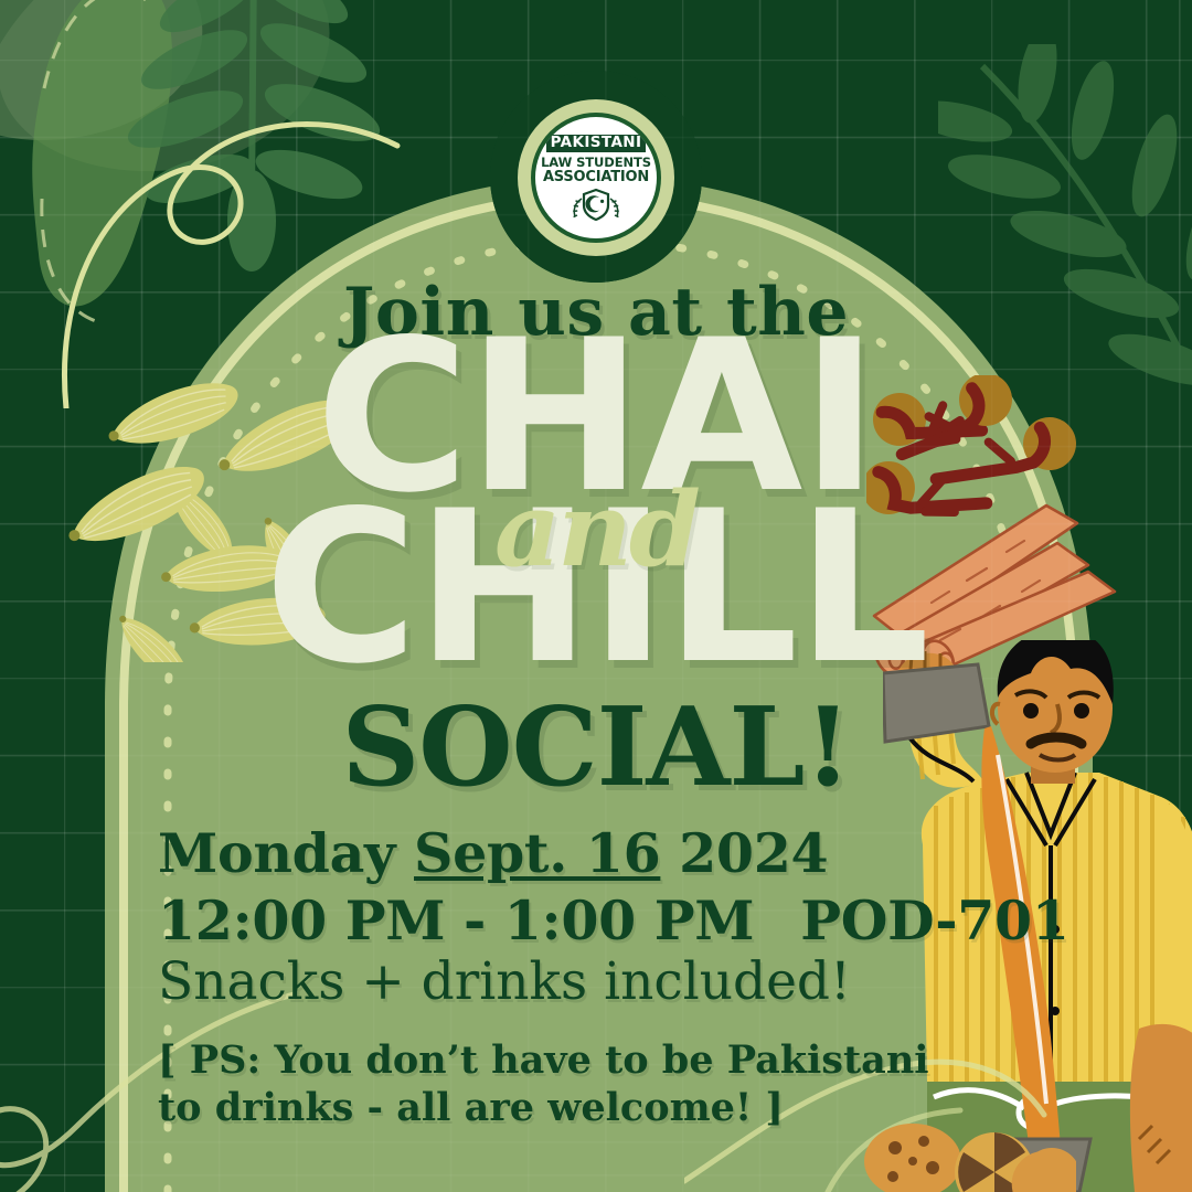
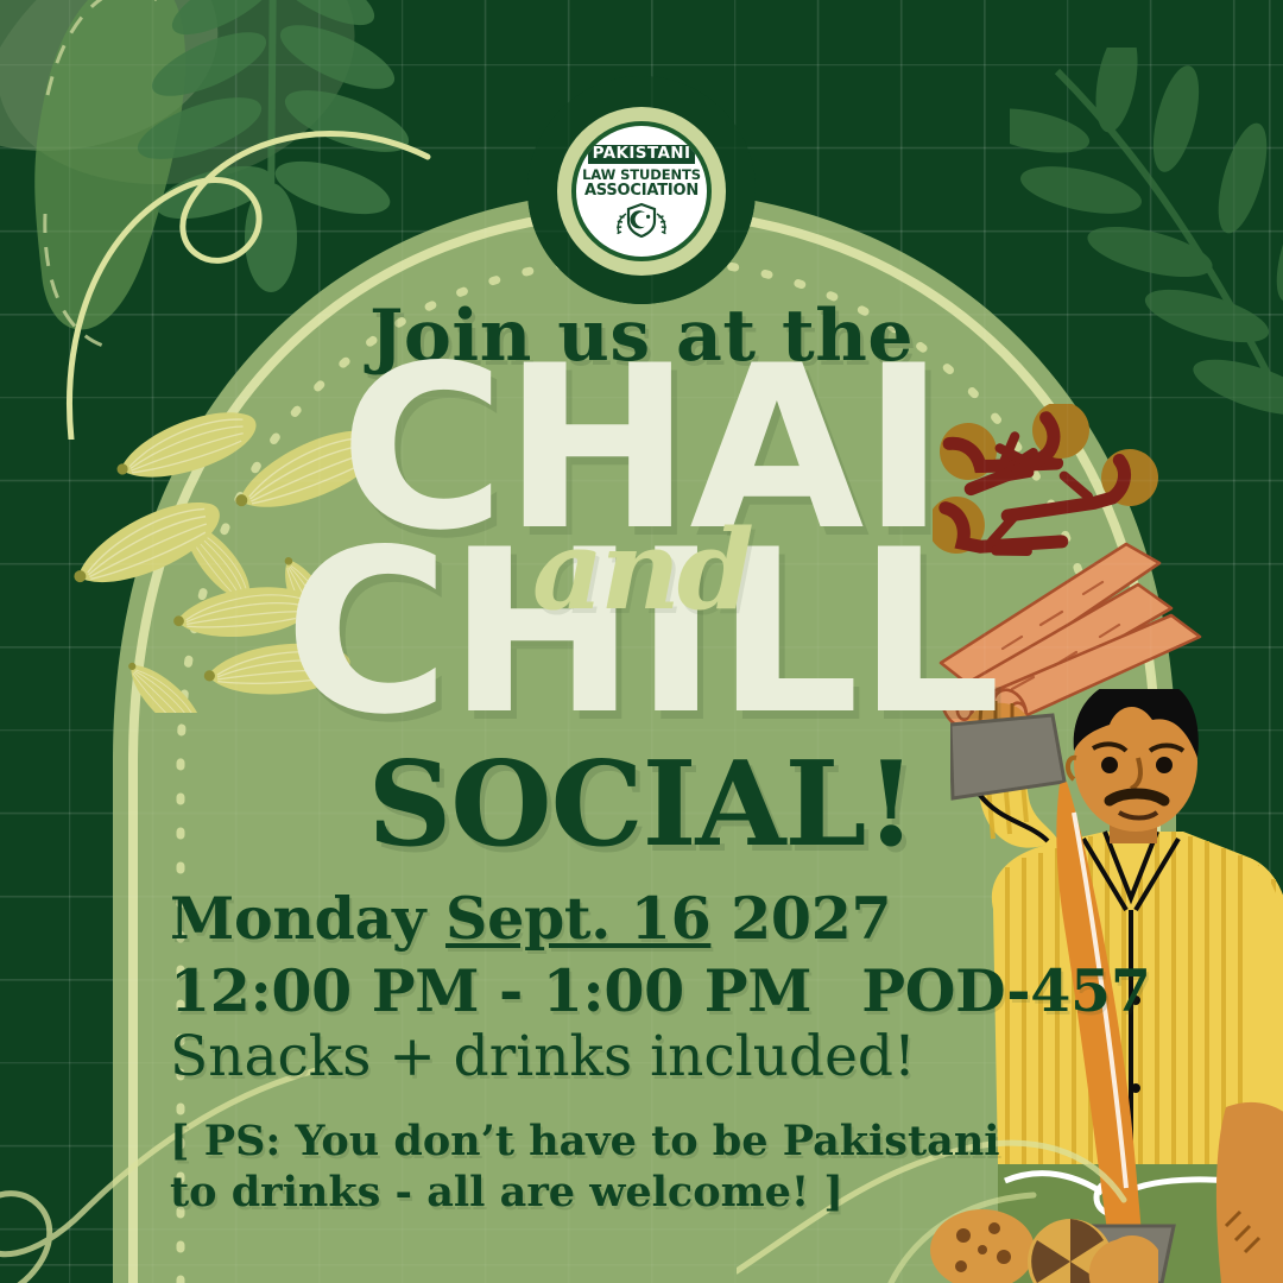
  PAKISTANI
  LAW STUDENTS
  ASSOCIATION
  Join us at the
  CHAI
  and
  CHILL
  SOCIAL!
- Monday Sept. 16 2024
+ Monday Sept. 16 2027
- 12:00 PM - 1:00 PM POD-701
+ 12:00 PM - 1:00 PM POD-457
  Snacks + drinks included!
  [ PS: You don’t have to be Pakistani to drinks - all are welcome! ]
